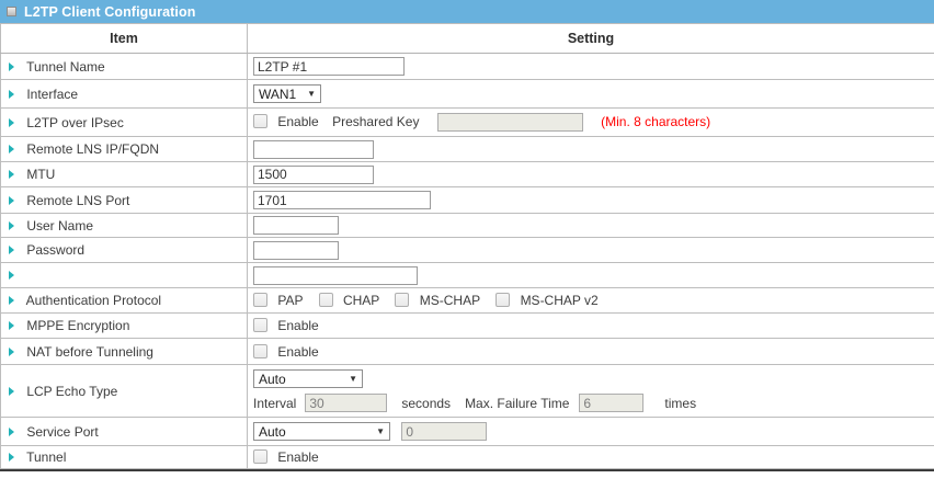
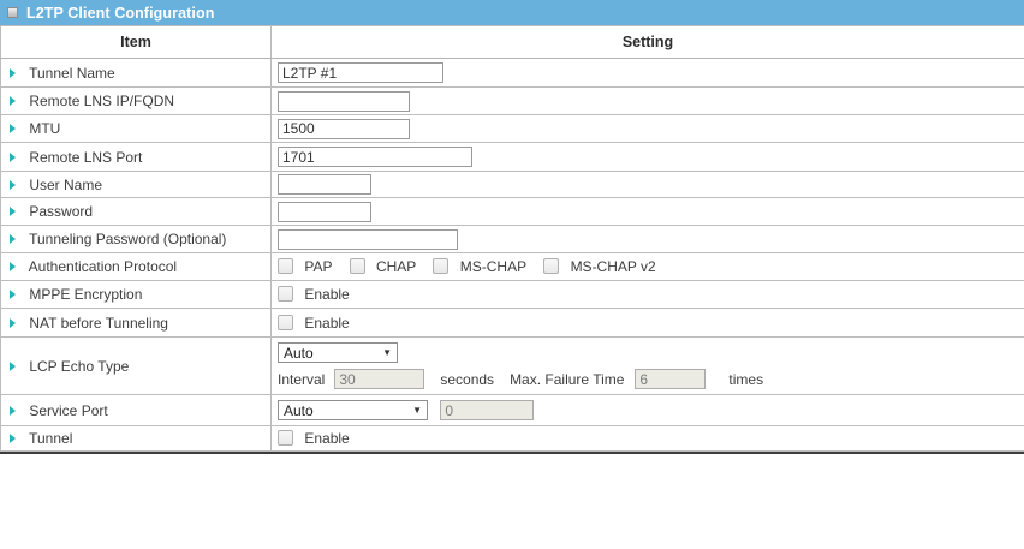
  L2TP Client Configuration
  Item	Setting
  Tunnel Name	L2TP #1
- Interface	WAN1 ▼
- L2TP over IPsec	Enable Preshared Key (Min. 8 characters)
  Remote LNS IP/FQDN
  MTU	1500
  Remote LNS Port	1701
  User Name
  Password
+ Tunneling Password (Optional)
  Authentication Protocol	PAP CHAP MS-CHAP MS-CHAP v2
  MPPE Encryption	Enable
  NAT before Tunneling	Enable
  LCP Echo Type	Auto ▼ Interval 30 seconds Max. Failure Time 6 times
  Service Port	Auto ▼ 0
  Tunnel	Enable
